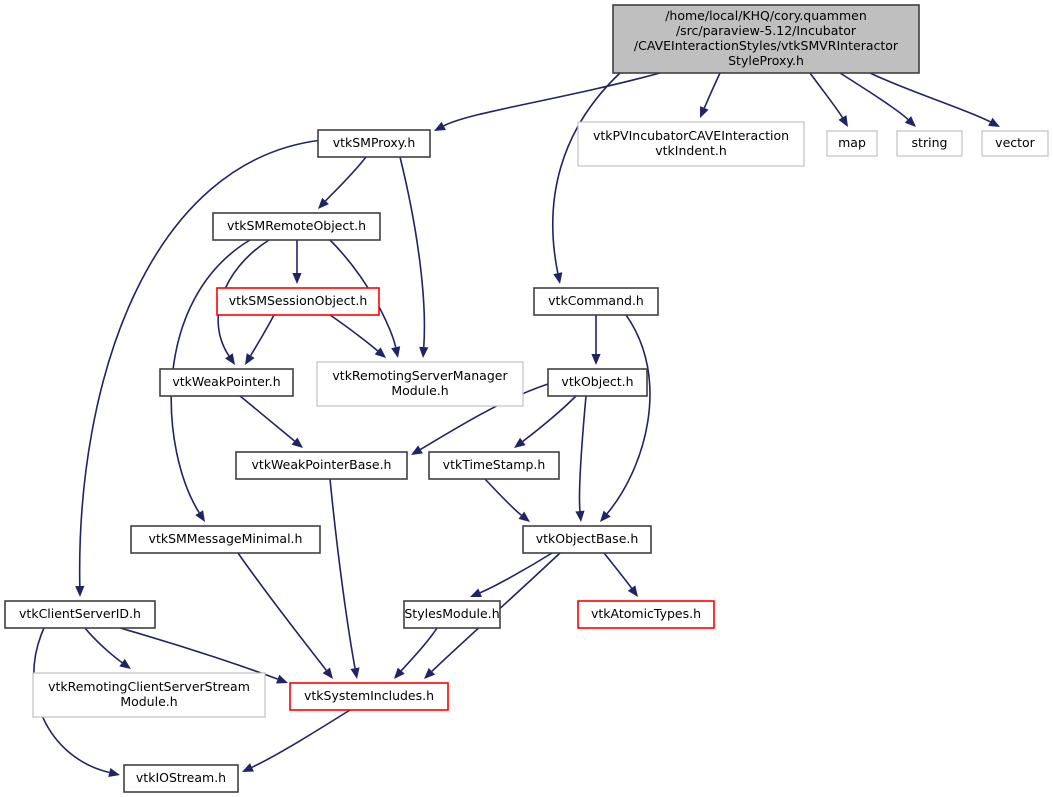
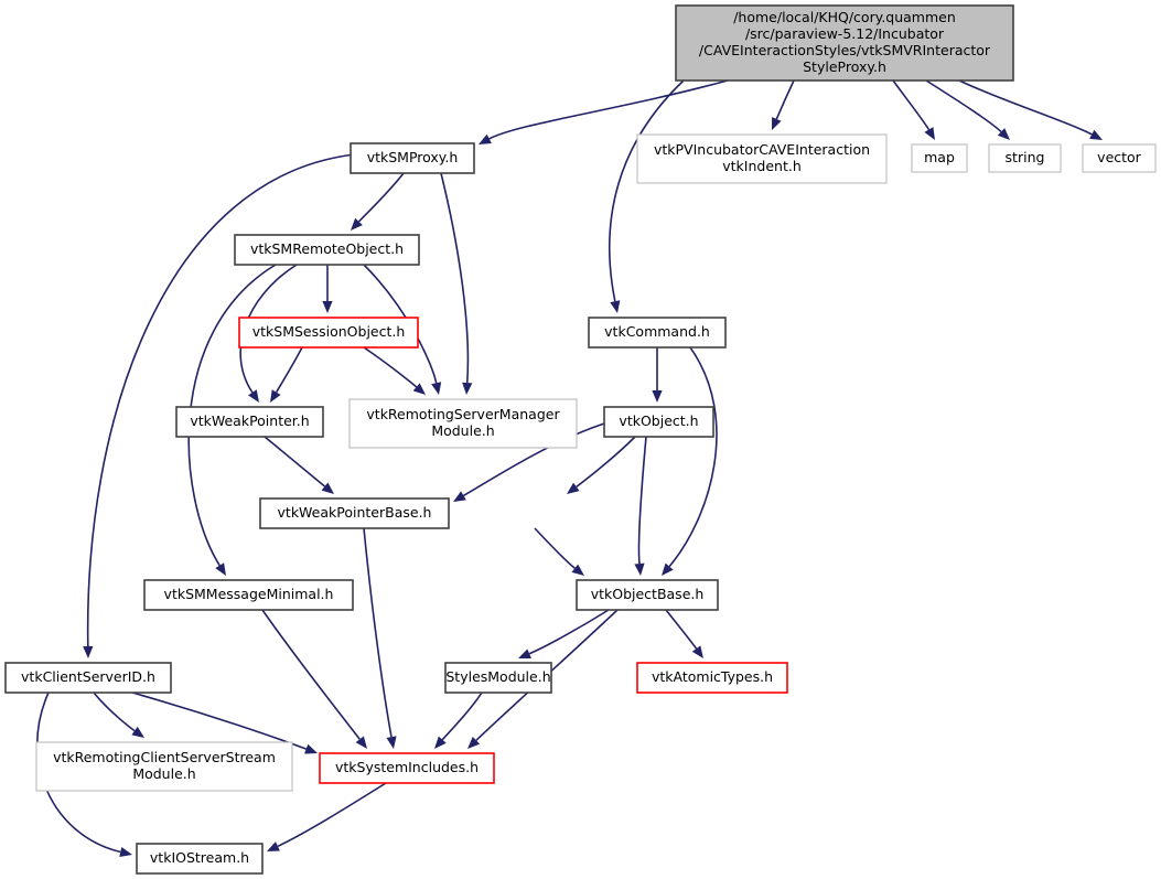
  /home/local/KHQ/cory.quammen
  /src/paraview-5.12/Incubator
  /CAVEInteractionStyles/vtkSMVRInteractor
  StyleProxy.h
  vtkSMProxy.h
  vtkPVIncubatorCAVEInteraction
  vtkIndent.h
  map
  string
  vector
  vtkSMRemoteObject.h
  vtkSMSessionObject.h
  vtkCommand.h
  vtkWeakPointer.h
  vtkRemotingServerManager
  Module.h
  vtkObject.h
  vtkWeakPointerBase.h
- vtkTimeStamp.h
  vtkSMMessageMinimal.h
  vtkObjectBase.h
  vtkClientServerID.h
  StylesModule.h
  vtkAtomicTypes.h
  vtkRemotingClientServerStream
  Module.h
  vtkSystemIncludes.h
  vtkIOStream.h
